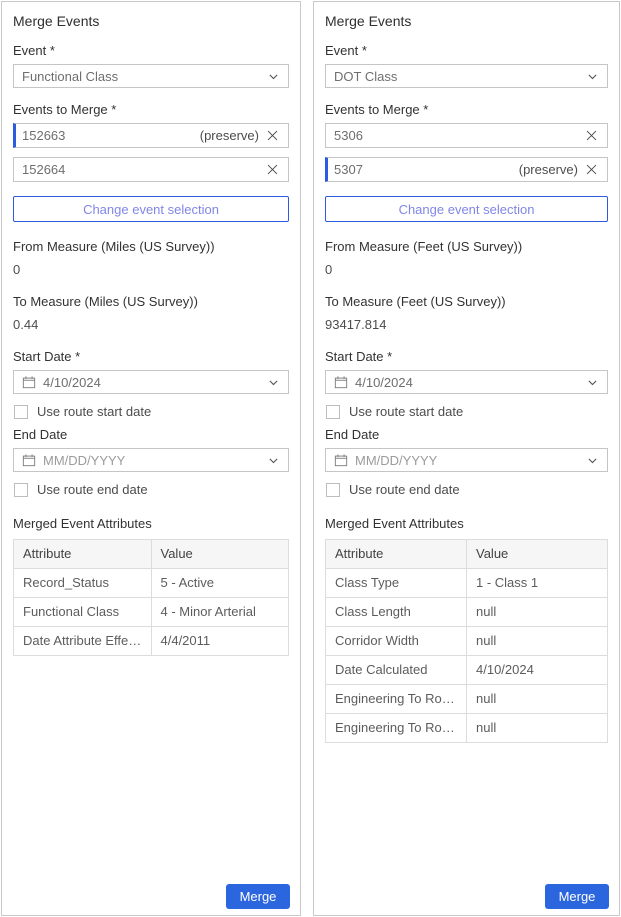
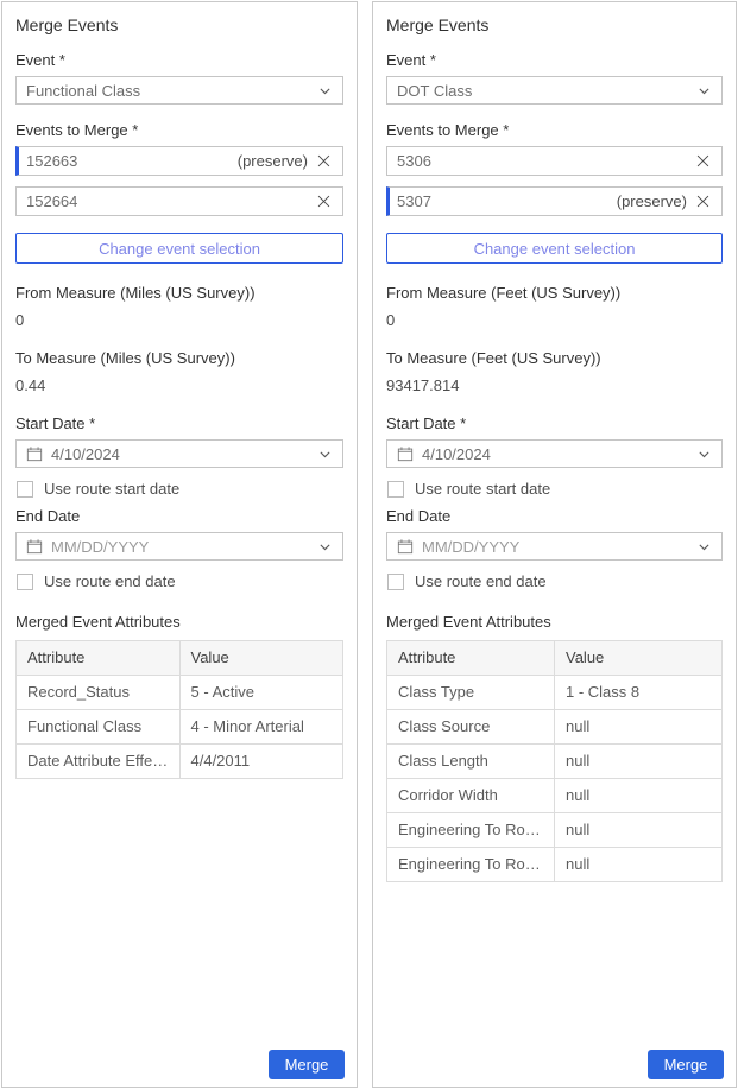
  Merge Events
  Event *
  Functional Class
  Events to Merge *
  152663
  (preserve)
  152664
  Change event selection
  From Measure (Miles (US Survey))
  0
  To Measure (Miles (US Survey))
  0.44
  Start Date *
  4/10/2024
  Use route start date
  End Date
  MM/DD/YYYY
  Use route end date
  Merged Event Attributes
  Attribute	Value
  Record_Status	5 - Active
  Functional Class	4 - Minor Arterial
  Date Attribute Effectiv	4/4/2011
  Merge
  Merge Events
  Event *
  DOT Class
  Events to Merge *
  5306
  5307
  (preserve)
  Change event selection
  From Measure (Feet (US Survey))
  0
  To Measure (Feet (US Survey))
  93417.814
  Start Date *
  4/10/2024
  Use route start date
  End Date
  MM/DD/YYYY
  Use route end date
  Merged Event Attributes
  Attribute	Value
- Class Type	1 - Class 1
+ Class Type	1 - Class 8
+ Class Source	null
  Class Length	null
  Corridor Width	null
- Date Calculated	4/10/2024
  Engineering To RouteI	null
  Engineering To Route .	null
  Merge
